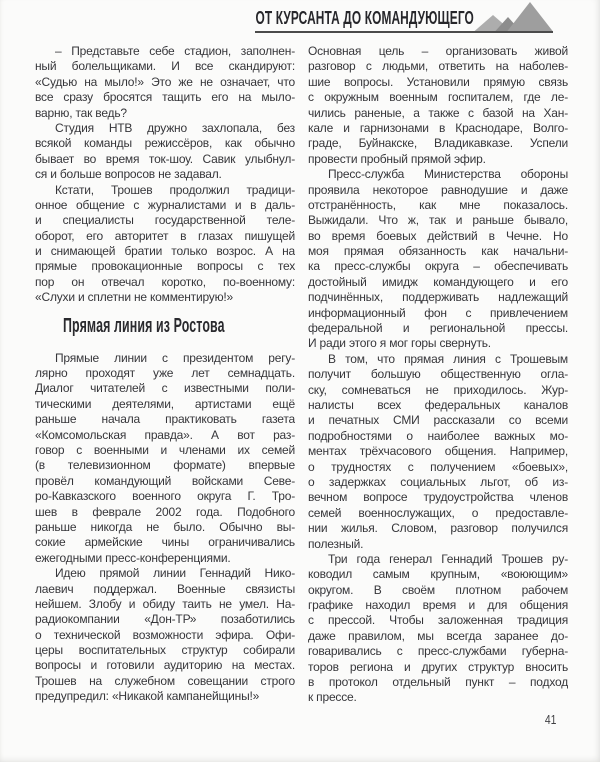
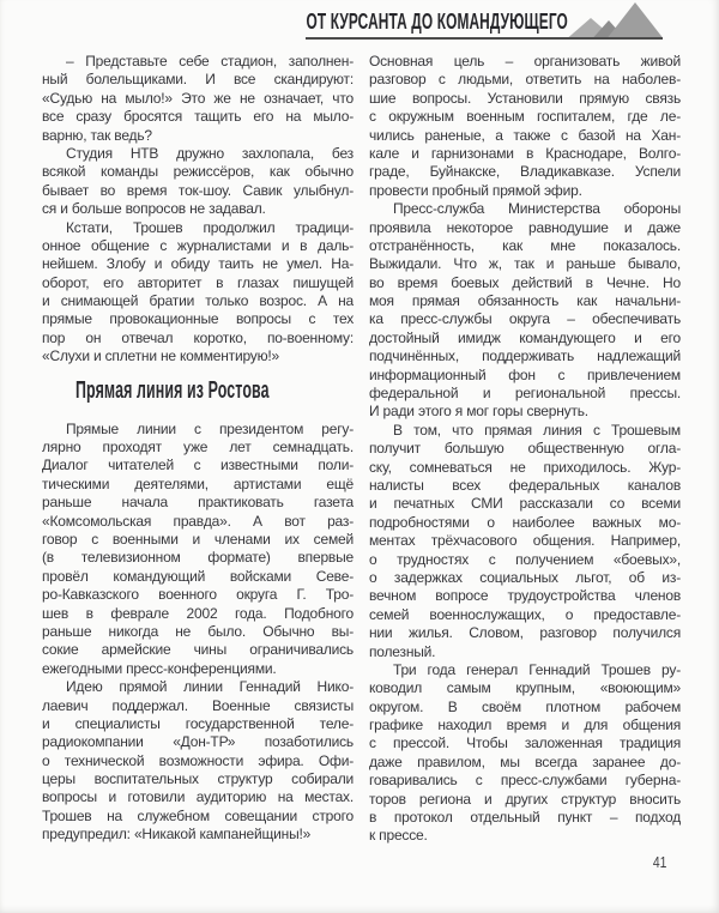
  ОТ КУРСАНТА ДО КОМАНДУЮЩЕГО
  – Представьте себе стадион, заполнен-
  ный болельщиками. И все скандируют:
  «Судью на мыло!» Это же не означает, что
  все сразу бросятся тащить его на мыло-
  варню, так ведь?
  Студия НТВ дружно захлопала, без
  всякой команды режиссёров, как обычно
  бывает во время ток-шоу. Савик улыбнул-
  ся и больше вопросов не задавал.
  Кстати, Трошев продолжил традици-
  онное общение с журналистами и в даль-
- и специалисты государственной теле-
+ нейшем. Злобу и обиду таить не умел. На-
  оборот, его авторитет в глазах пишущей
  и снимающей братии только возрос. А на
  прямые провокационные вопросы с тех
  пор он отвечал коротко, по-военному:
  «Слухи и сплетни не комментирую!»
  Прямая линия из Ростова
  Прямые линии с президентом регу-
  лярно проходят уже лет семнадцать.
  Диалог читателей с известными поли-
  тическими деятелями, артистами ещё
  раньше начала практиковать газета
  «Комсомольская правда». А вот раз-
  говор с военными и членами их семей
  (в телевизионном формате) впервые
  провёл командующий войсками Севе-
  ро-Кавказского военного округа Г. Тро-
  шев в феврале 2002 года. Подобного
  раньше никогда не было. Обычно вы-
  сокие армейские чины ограничивались
  ежегодными пресс-конференциями.
  Идею прямой линии Геннадий Нико-
  лаевич поддержал. Военные связисты
- нейшем. Злобу и обиду таить не умел. На-
+ и специалисты государственной теле-
  радиокомпании «Дон-ТР» позаботились
  о технической возможности эфира. Офи-
  церы воспитательных структур собирали
  вопросы и готовили аудиторию на местах.
  Трошев на служебном совещании строго
  предупредил: «Никакой кампанейщины!»
  Основная цель – организовать живой
  разговор с людьми, ответить на наболев-
  шие вопросы. Установили прямую связь
  с окружным военным госпиталем, где ле-
  чились раненые, а также с базой на Хан-
  кале и гарнизонами в Краснодаре, Волго-
  граде, Буйнакске, Владикавказе. Успели
  провести пробный прямой эфир.
  Пресс-служба Министерства обороны
  проявила некоторое равнодушие и даже
  отстранённость, как мне показалось.
  Выжидали. Что ж, так и раньше бывало,
  во время боевых действий в Чечне. Но
  моя прямая обязанность как начальни-
  ка пресс-службы округа – обеспечивать
  достойный имидж командующего и его
  подчинённых, поддерживать надлежащий
  информационный фон с привлечением
  федеральной и региональной прессы.
  И ради этого я мог горы свернуть.
  В том, что прямая линия с Трошевым
  получит большую общественную огла-
  ску, сомневаться не приходилось. Жур-
  налисты всех федеральных каналов
  и печатных СМИ рассказали со всеми
  подробностями о наиболее важных мо-
  ментах трёхчасового общения. Например,
  о трудностях с получением «боевых»,
  о задержках социальных льгот, об из-
  вечном вопросе трудоустройства членов
  семей военнослужащих, о предоставле-
  нии жилья. Словом, разговор получился
  полезный.
  Три года генерал Геннадий Трошев ру-
  ководил самым крупным, «воюющим»
  округом. В своём плотном рабочем
  графике находил время и для общения
  с прессой. Чтобы заложенная традиция
  даже правилом, мы всегда заранее до-
  говаривались с пресс-службами губерна-
  торов региона и других структур вносить
  в протокол отдельный пункт – подход
  к прессе.
  41
